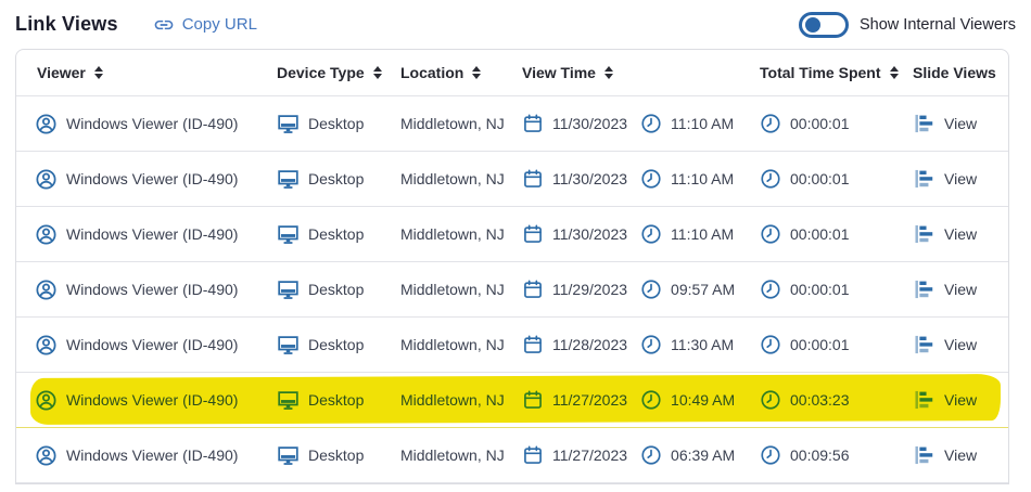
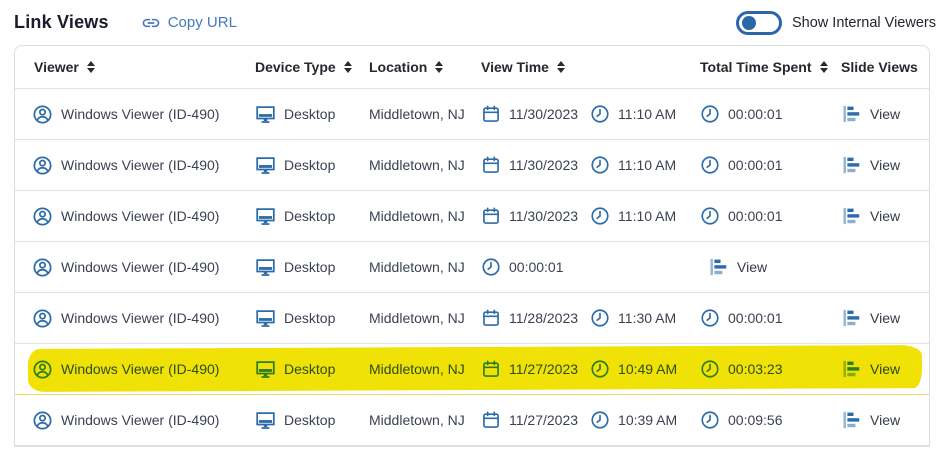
  Link Views
  Copy URL
  Show Internal Viewers
  Viewer
  Device Type
  Location
  View Time
  Total Time Spent
  Slide Views
  Windows Viewer (ID-490)
  Desktop
  Middletown, NJ
  11/30/2023
  11:10 AM
  00:00:01
  View
  Windows Viewer (ID-490)
  Desktop
  Middletown, NJ
  11/30/2023
  11:10 AM
  00:00:01
  View
  Windows Viewer (ID-490)
  Desktop
  Middletown, NJ
  11/30/2023
  11:10 AM
  00:00:01
  View
  Windows Viewer (ID-490)
  Desktop
  Middletown, NJ
- 11/29/2023
- 09:57 AM
  00:00:01
  View
  Windows Viewer (ID-490)
  Desktop
  Middletown, NJ
  11/28/2023
  11:30 AM
  00:00:01
  View
  Windows Viewer (ID-490)
  Desktop
  Middletown, NJ
  11/27/2023
  10:49 AM
  00:03:23
  View
  Windows Viewer (ID-490)
  Desktop
  Middletown, NJ
  11/27/2023
- 06:39 AM
+ 10:39 AM
  00:09:56
  View
